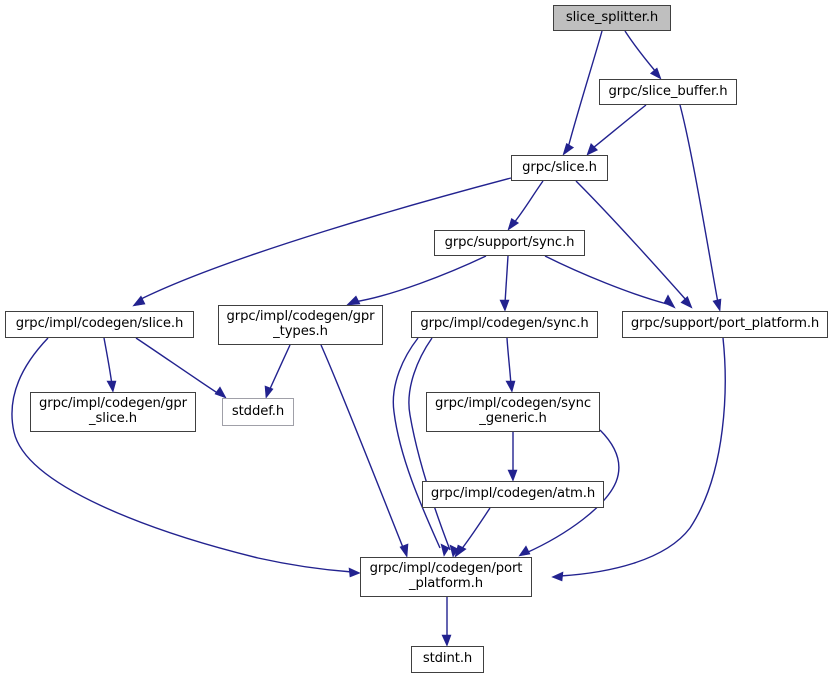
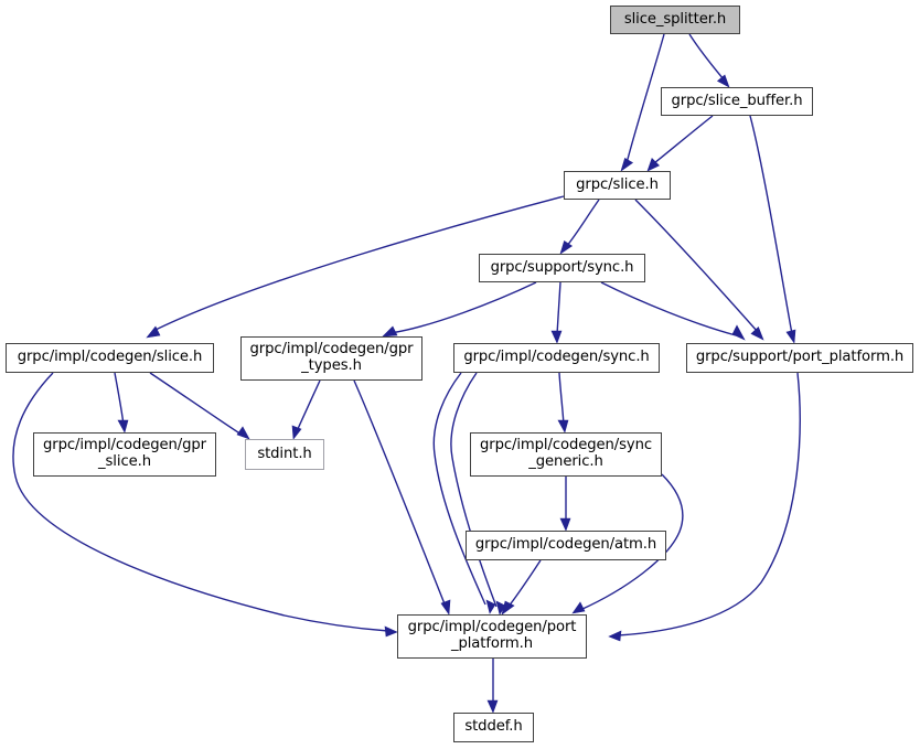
  slice_splitter.h
  grpc/slice_buffer.h
  grpc/slice.h
  grpc/support/sync.h
  grpc/impl/codegen/slice.h
  grpc/impl/codegen/gpr
  _types.h
  grpc/impl/codegen/sync.h
  grpc/support/port_platform.h
  grpc/impl/codegen/gpr
  _slice.h
- stddef.h
+ stdint.h
  grpc/impl/codegen/sync
  _generic.h
  grpc/impl/codegen/atm.h
  grpc/impl/codegen/port
  _platform.h
- stdint.h
+ stddef.h
